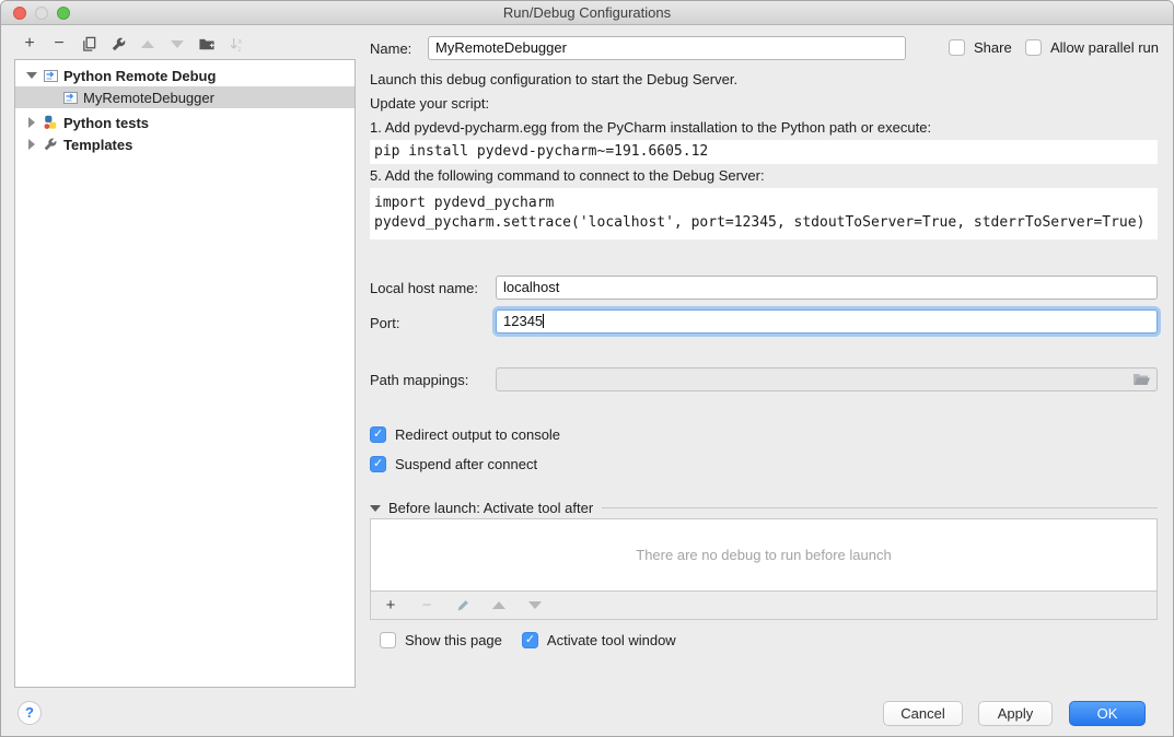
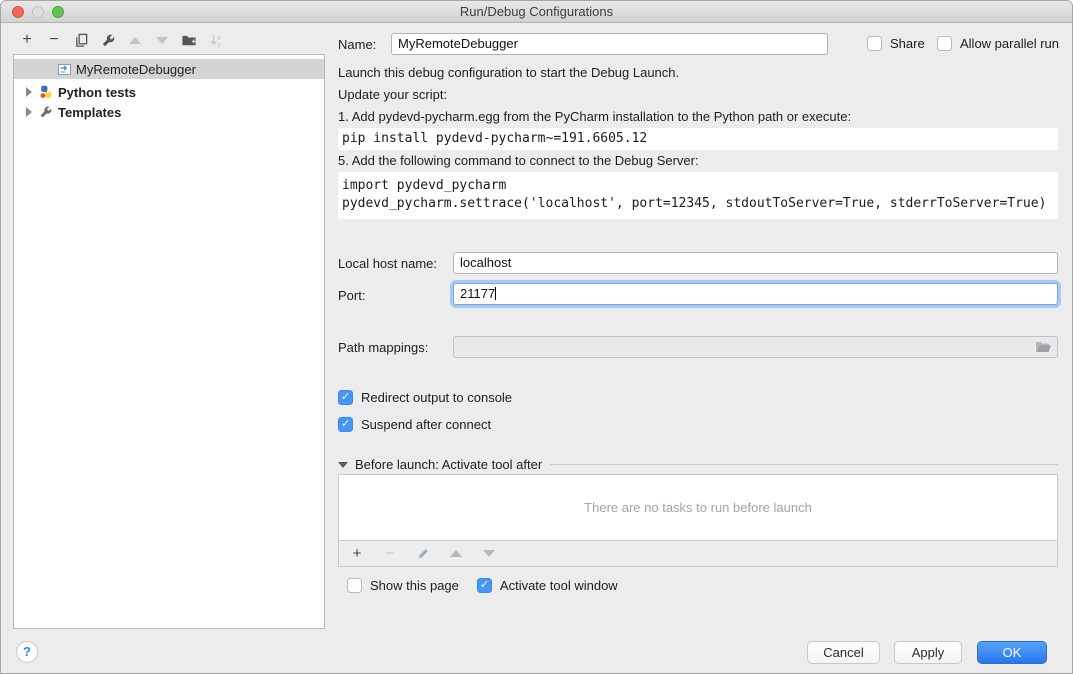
  Run/Debug Configurations
  +
  −
- Python Remote Debug
  MyRemoteDebugger
  Python tests
  Templates
  Name:
  MyRemoteDebugger
  Share
  Allow parallel run
- Launch this debug configuration to start the Debug Server.
+ Launch this debug configuration to start the Debug Launch.
  Update your script:
  1. Add pydevd-pycharm.egg from the PyCharm installation to the Python path or execute:
  pip install pydevd-pycharm~=191.6605.12
  5. Add the following command to connect to the Debug Server:
  import pydevd_pycharm
  pydevd_pycharm.settrace('localhost', port=12345, stdoutToServer=True, stderrToServer=True)
  Local host name:
  localhost
  Port:
- 12345
+ 21177
  Path mappings:
  Redirect output to console
  Suspend after connect
  Before launch: Activate tool after
- There are no debug to run before launch
+ There are no tasks to run before launch
  +
  −
  Show this page
  Activate tool window
  ?
  Cancel
  Apply
  OK
